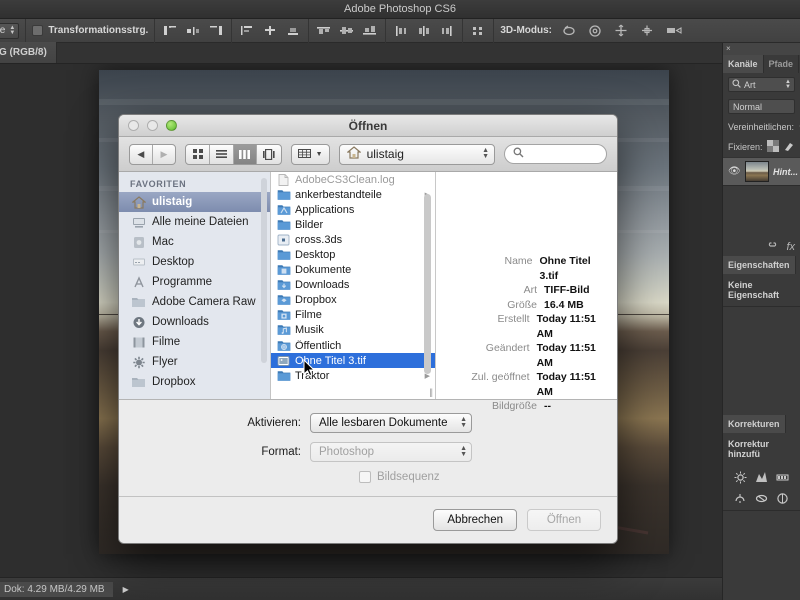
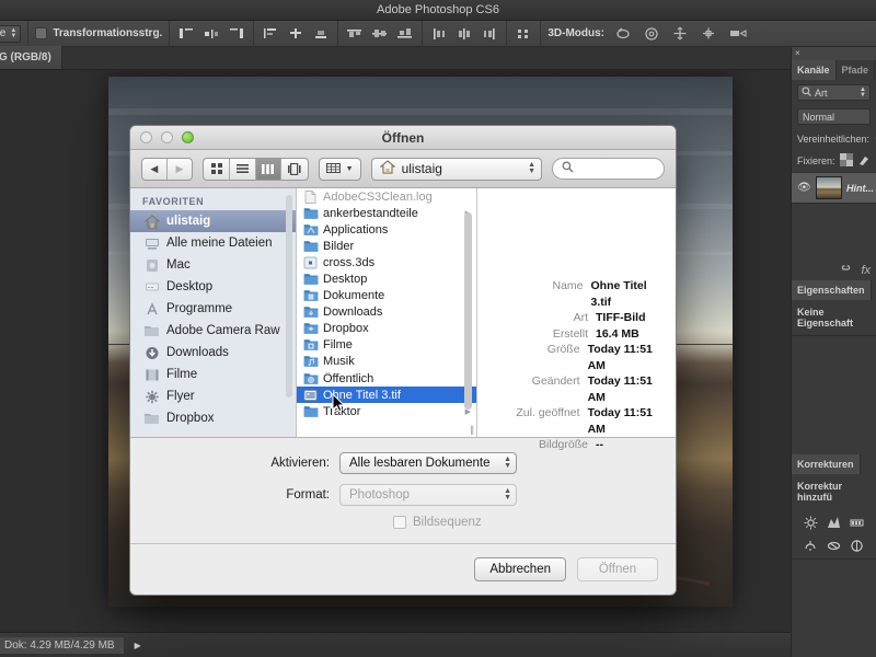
  Adobe Photoshop CS6
  Transformationsstrg.
  3D-Modus:
  G (RGB/8)
  Dok: 4.29 MB/4.29 MB
  ▶
  ×
  Kanäle
  Pfade
  Art
  Normal
  Vereinheitlichen:
  Fixieren:
  👁
  Hint...
  fx
  Eigenschaften
  Keine Eigenschaft
  Korrekturen
  Korrektur hinzufü
  Öffnen
  ◀
  ▶
  ulistaig
  FAVORITEN
  ulistaig
  Alle meine Dateien
  Mac
  Desktop
  Programme
  Adobe Camera Raw
  Downloads
  Filme
  Flyer
  Dropbox
  AdobeCS3Clean.log
  ankerbestandteile
  Applications
  Bilder
  cross.3ds
  Desktop
  Dokumente
  Downloads
  Dropbox
  Filme
  Musik
  Öffentlich
  Ohne Titel 3.tif
  Traktor
  ||
  Name
  Ohne Titel 3.tif
  Art
  TIFF-Bild
- Größe
+ Erstellt
  16.4 MB
- Erstellt
+ Größe
  Today 11:51 AM
  Geändert
  Today 11:51 AM
  Zul. geöffnet
  Today 11:51 AM
  Bildgröße
  --
  Aktivieren:
  Alle lesbaren Dokumente
  Format:
  Photoshop
  Bildsequenz
  Abbrechen
  Öffnen
